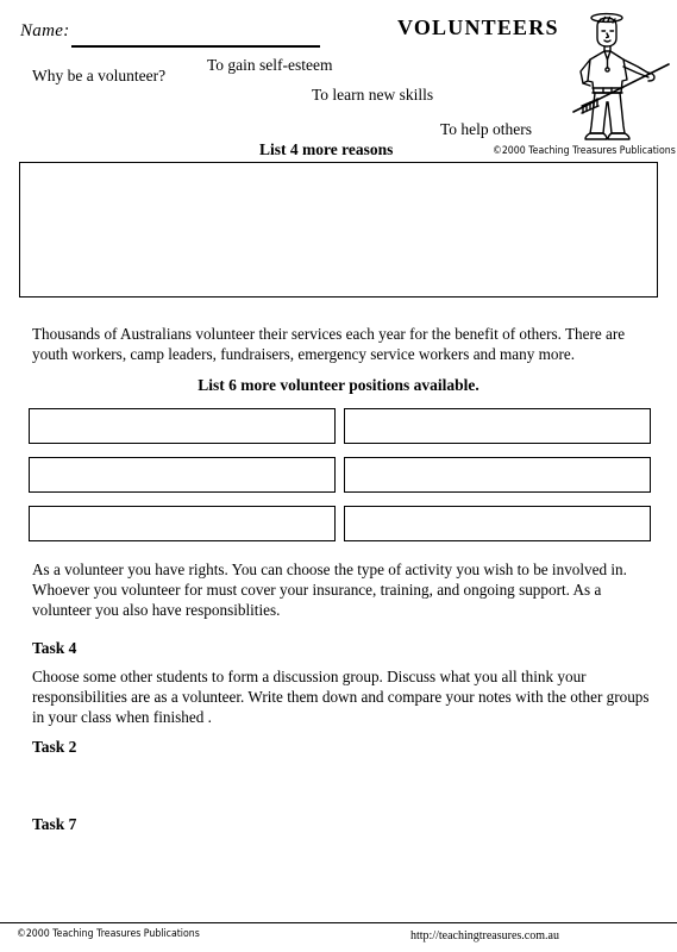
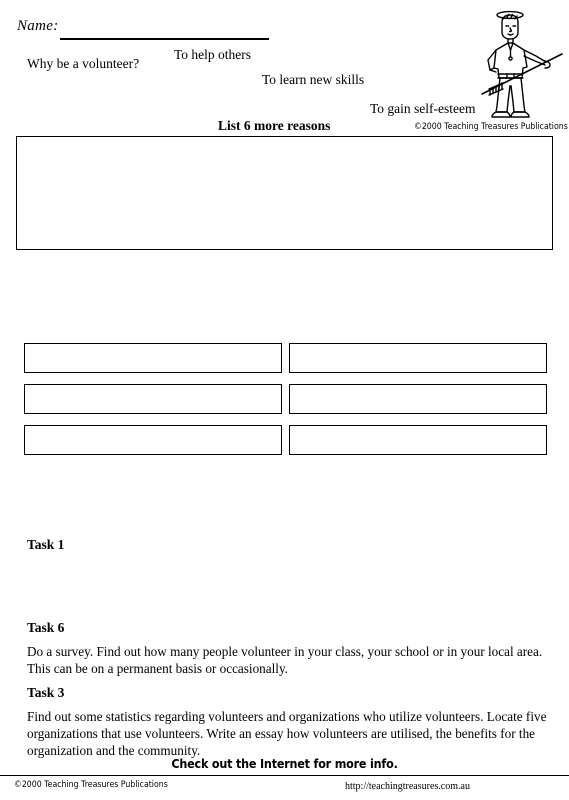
  Name:
- VOLUNTEERS
  Why be a volunteer?
- To gain self-esteem
+ To help others
  To learn new skills
- To help others
+ To gain self-esteem
- List 4 more reasons
+ List 6 more reasons
  ©2000 Teaching Treasures Publications
- Thousands of Australians volunteer their services each year for the benefit of others. There are youth workers, camp leaders, fundraisers, emergency service workers and many more.
- List 6 more volunteer positions available.
- As a volunteer you have rights. You can choose the type of activity you wish to be involved in. Whoever you volunteer for must cover your insurance, training, and ongoing support. As a volunteer you also have responsiblities.
- Task 4
+ Task 1
- Choose some other students to form a discussion group. Discuss what you all think your responsibilities are as a volunteer. Write them down and compare your notes with the other groups in your class when finished .
- Task 2
+ Task 6
+ Do a survey. Find out how many people volunteer in your class, your school or in your local area. This can be on a permanent basis or occasionally.
- Task 7
+ Task 3
+ Find out some statistics regarding volunteers and organizations who utilize volunteers. Locate five organizations that use volunteers. Write an essay how volunteers are utilised, the benefits for the organization and the community.
+ Check out the Internet for more info.
  ©2000 Teaching Treasures Publications
  http://teachingtreasures.com.au
